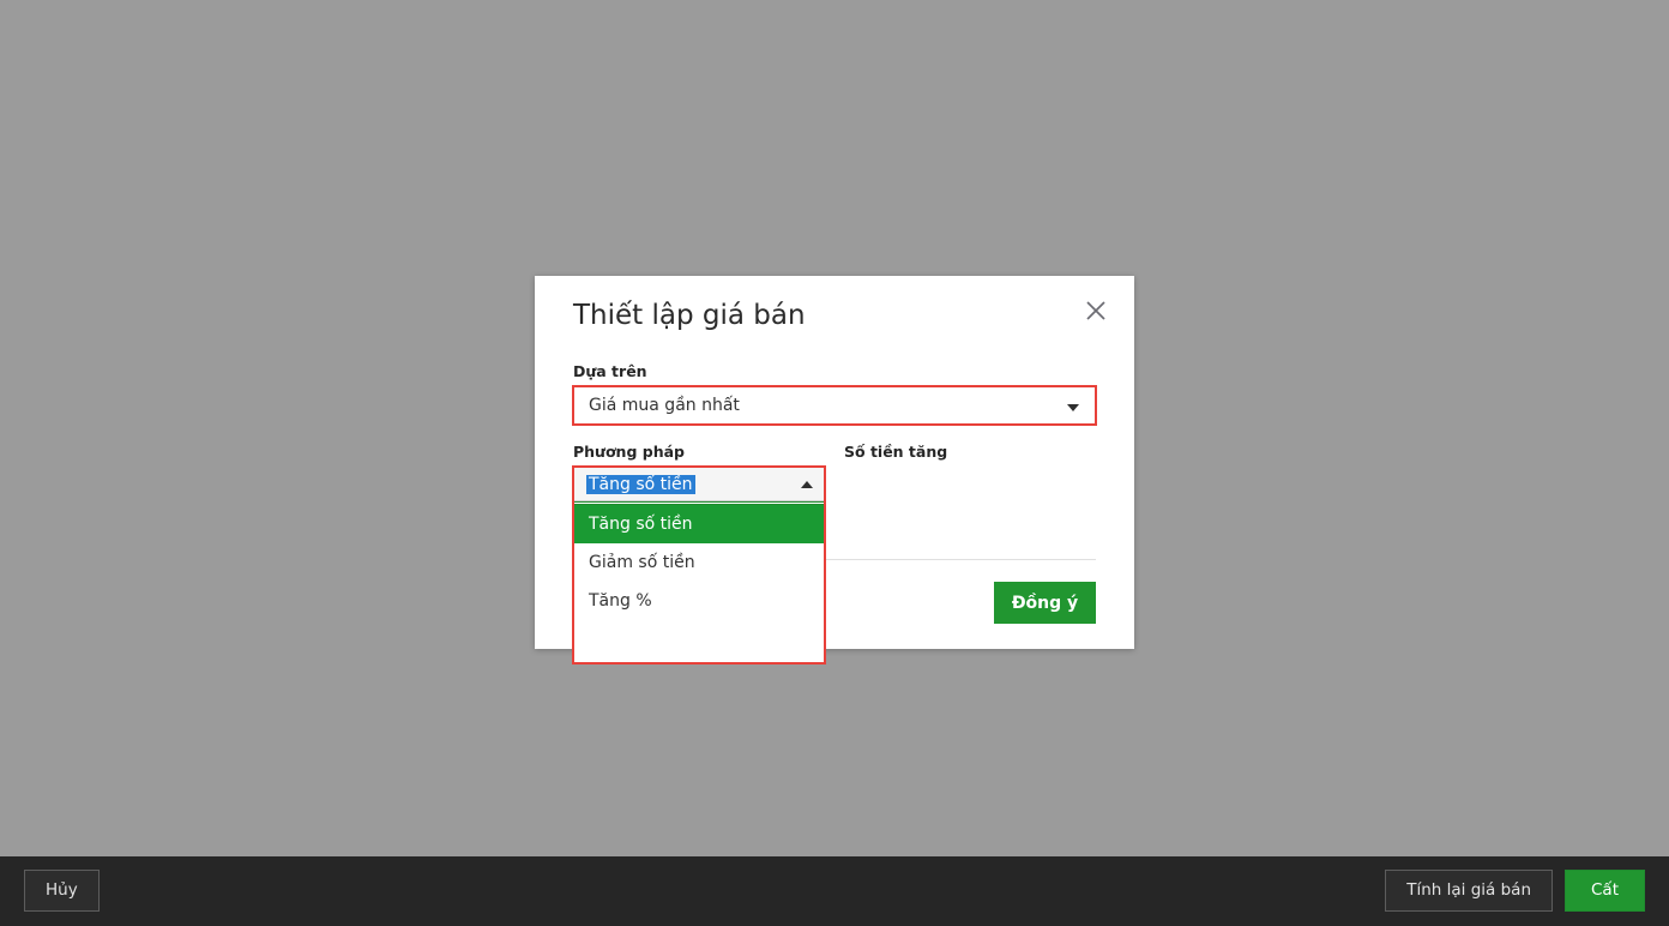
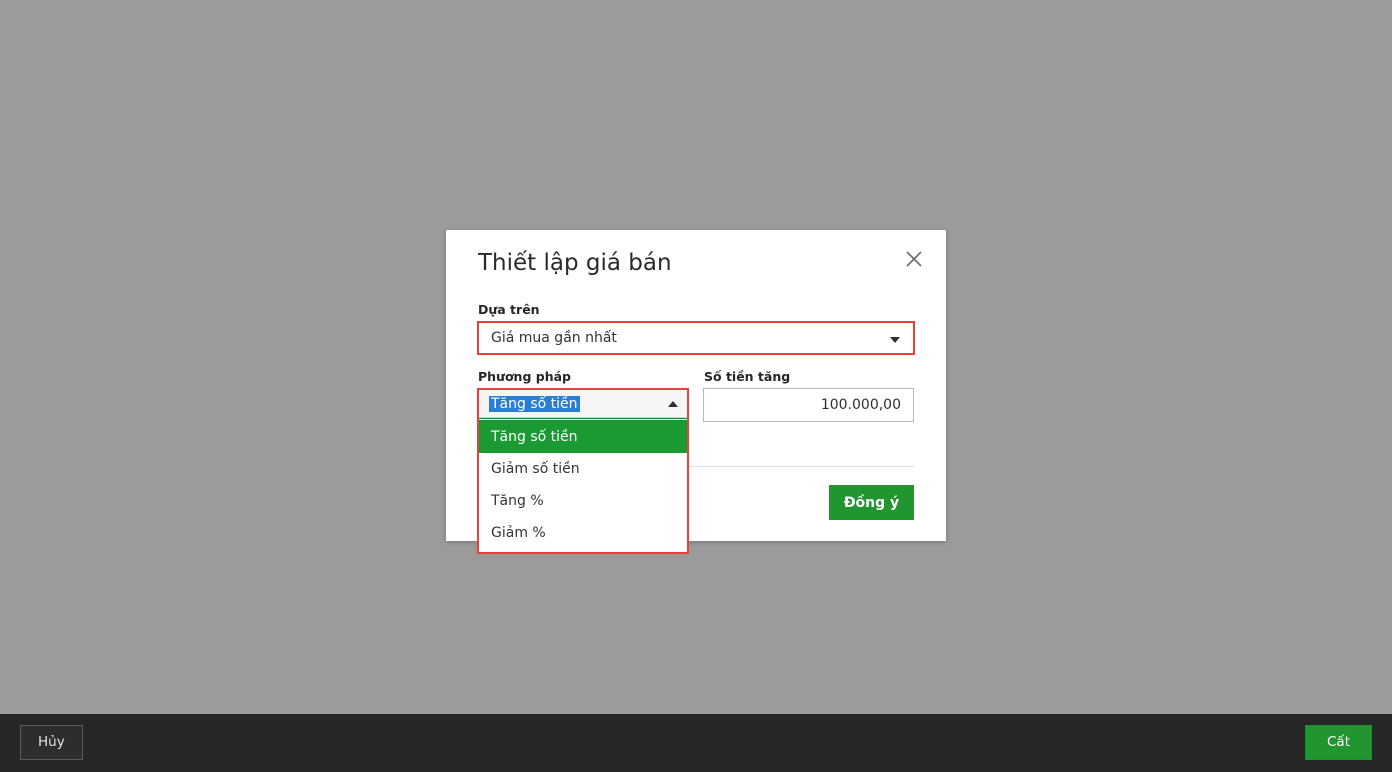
  Thiết lập giá bán
  Dựa trên
  Giá mua gần nhất
  Phương pháp
  Số tiền tăng
+ 100.000,00
  Đồng ý
  Tăng số tiền
  Tăng số tiền
  Giảm số tiền
  Tăng %
+ Giảm %
  Hủy
- Tính lại giá bán
  Cất
